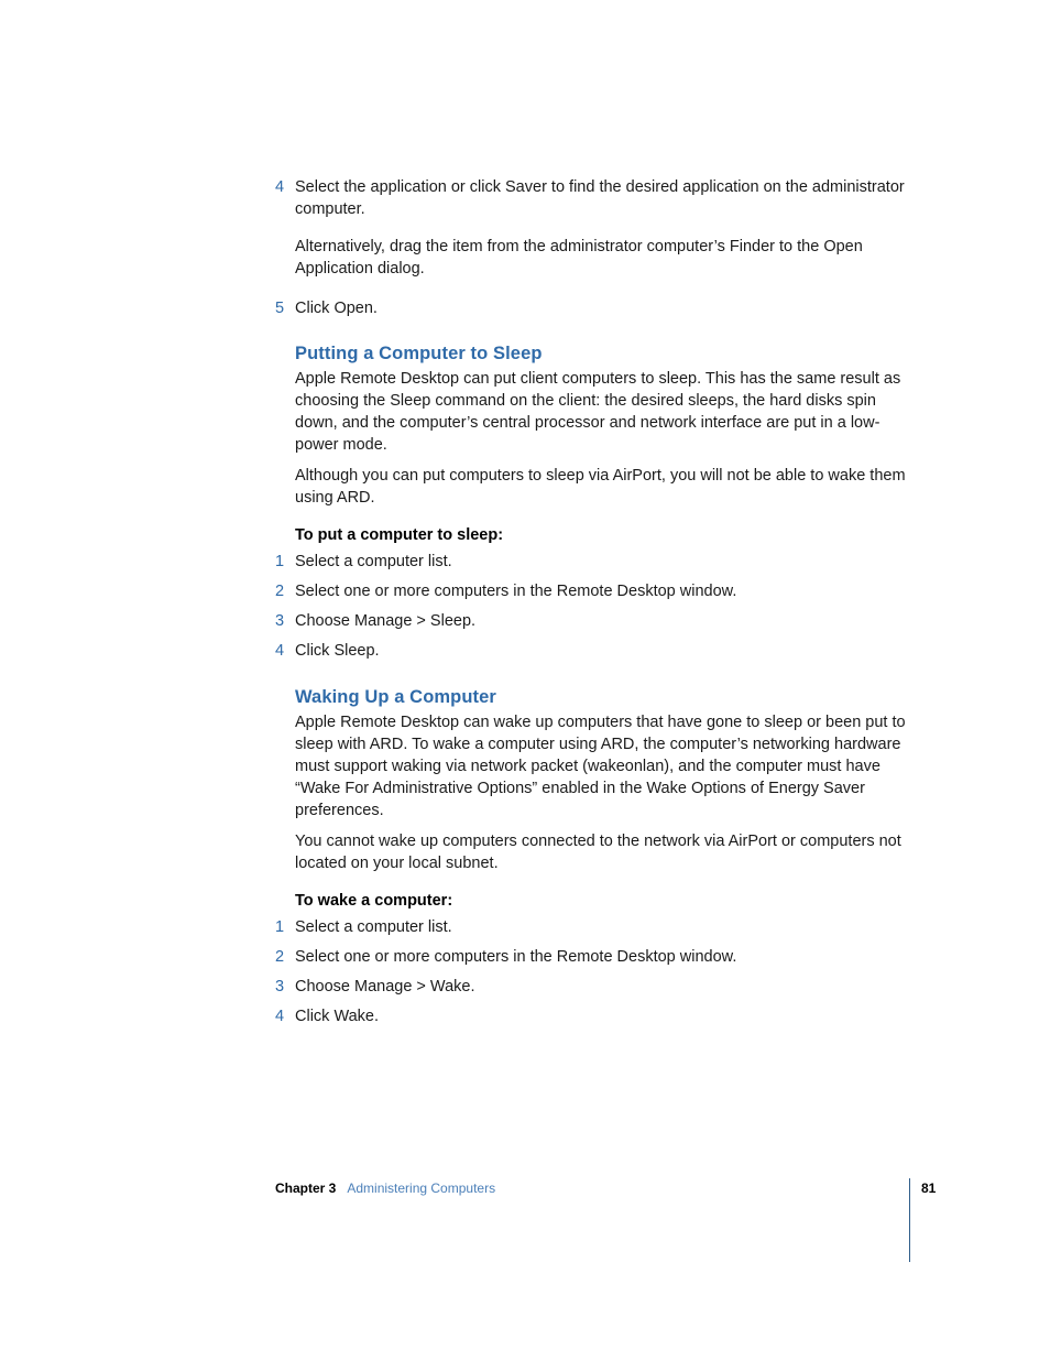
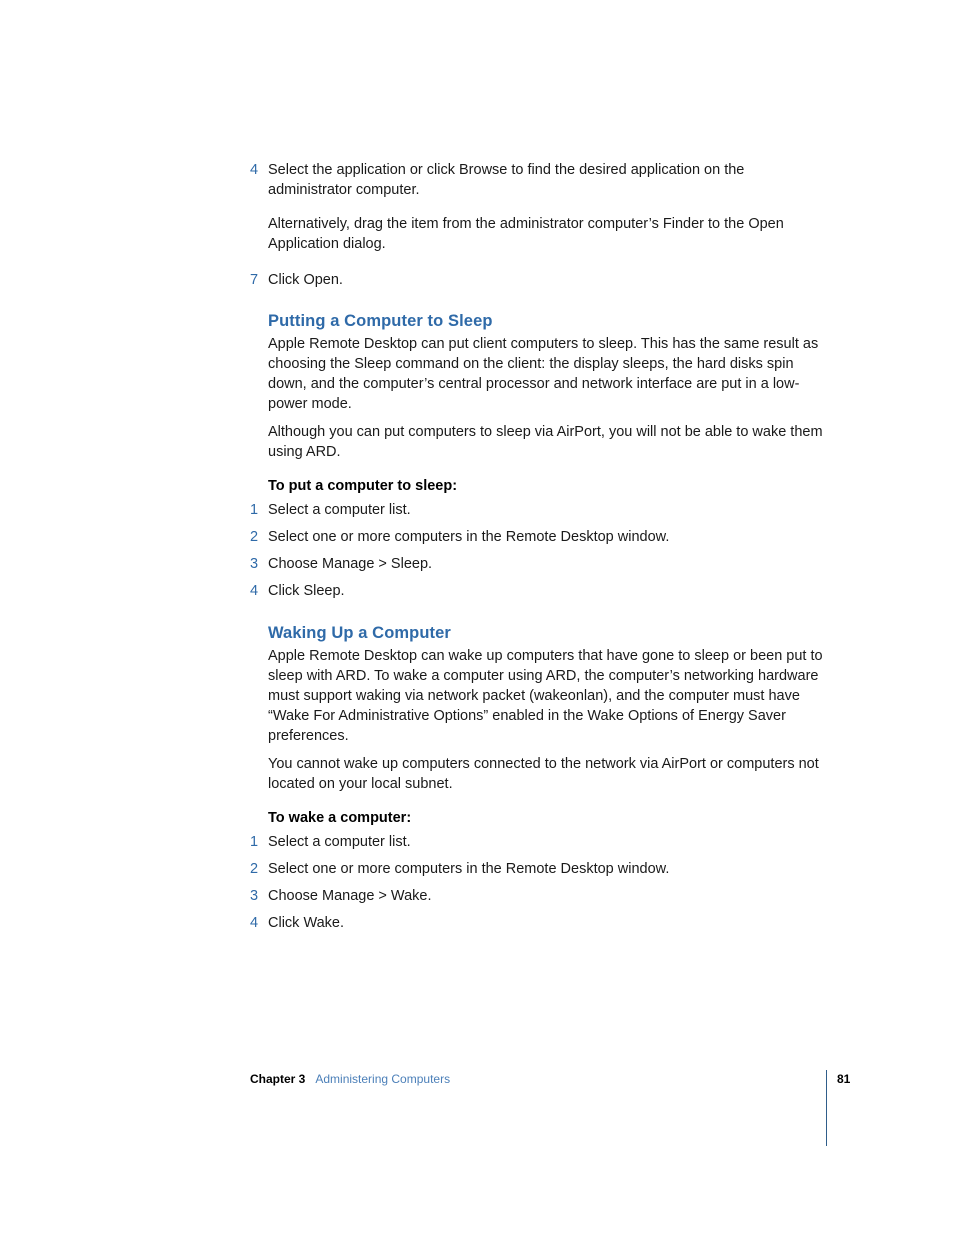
  4
- Select the application or click Saver to find the desired application on the administrator computer.
+ Select the application or click Browse to find the desired application on the administrator computer.
  Alternatively, drag the item from the administrator computer’s Finder to the Open Application dialog.
- 5
+ 7
  Click Open.
  Putting a Computer to Sleep
- Apple Remote Desktop can put client computers to sleep. This has the same result as choosing the Sleep command on the client: the desired sleeps, the hard disks spin down, and the computer’s central processor and network interface are put in a low-power mode.
+ Apple Remote Desktop can put client computers to sleep. This has the same result as choosing the Sleep command on the client: the display sleeps, the hard disks spin down, and the computer’s central processor and network interface are put in a low-power mode.
  Although you can put computers to sleep via AirPort, you will not be able to wake them using ARD.
  To put a computer to sleep:
  1
  Select a computer list.
  2
  Select one or more computers in the Remote Desktop window.
  3
  Choose Manage > Sleep.
  4
  Click Sleep.
  Waking Up a Computer
  Apple Remote Desktop can wake up computers that have gone to sleep or been put to sleep with ARD. To wake a computer using ARD, the computer’s networking hardware must support waking via network packet (wakeonlan), and the computer must have “Wake For Administrative Options” enabled in the Wake Options of Energy Saver preferences.
  You cannot wake up computers connected to the network via AirPort or computers not located on your local subnet.
  To wake a computer:
  1
  Select a computer list.
  2
  Select one or more computers in the Remote Desktop window.
  3
  Choose Manage > Wake.
  4
  Click Wake.
  Chapter 3
  Administering Computers
  81
